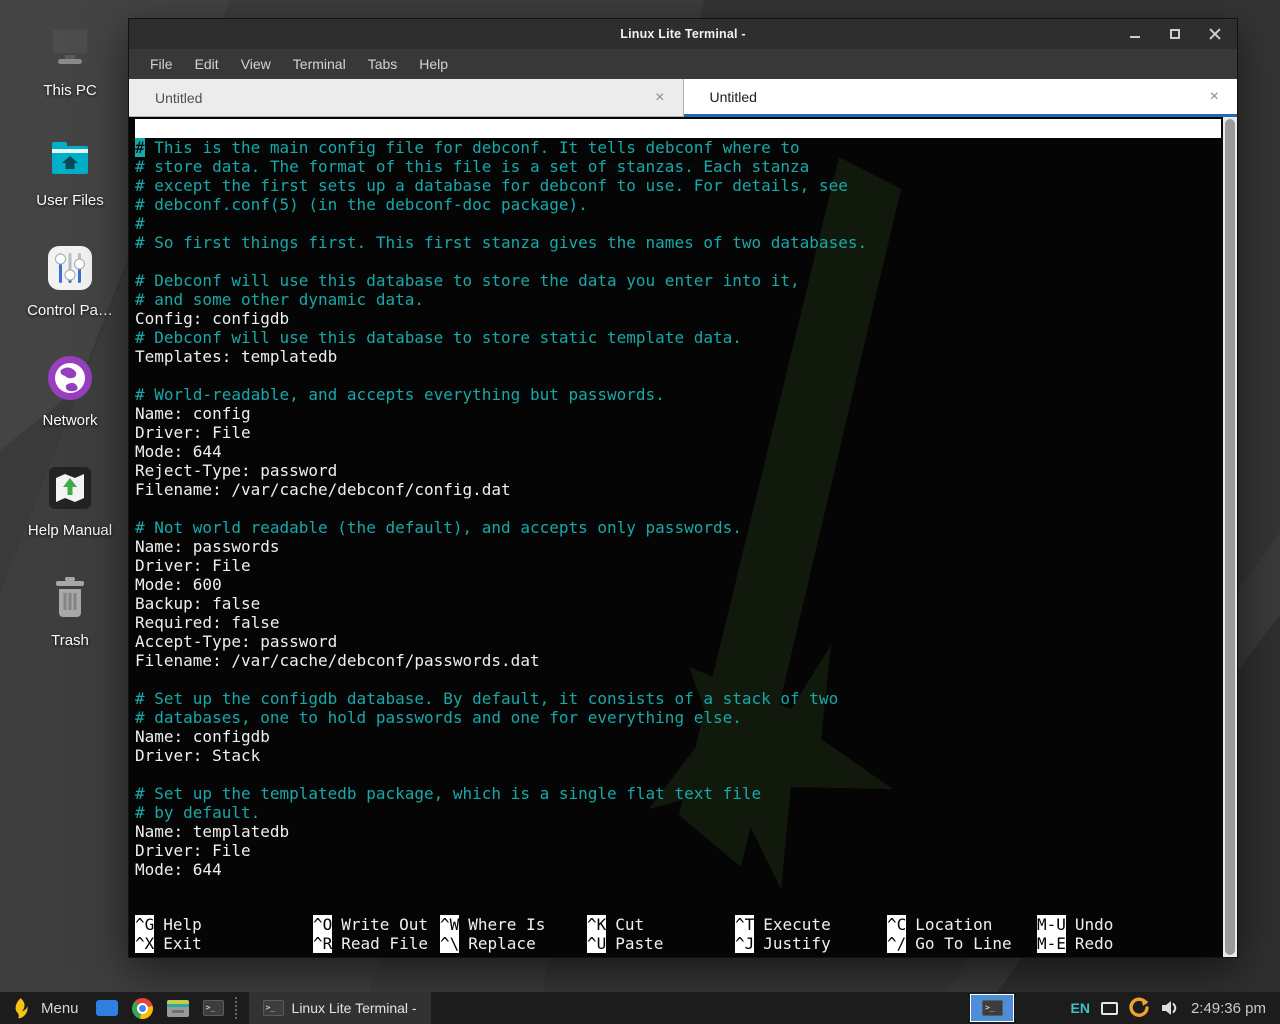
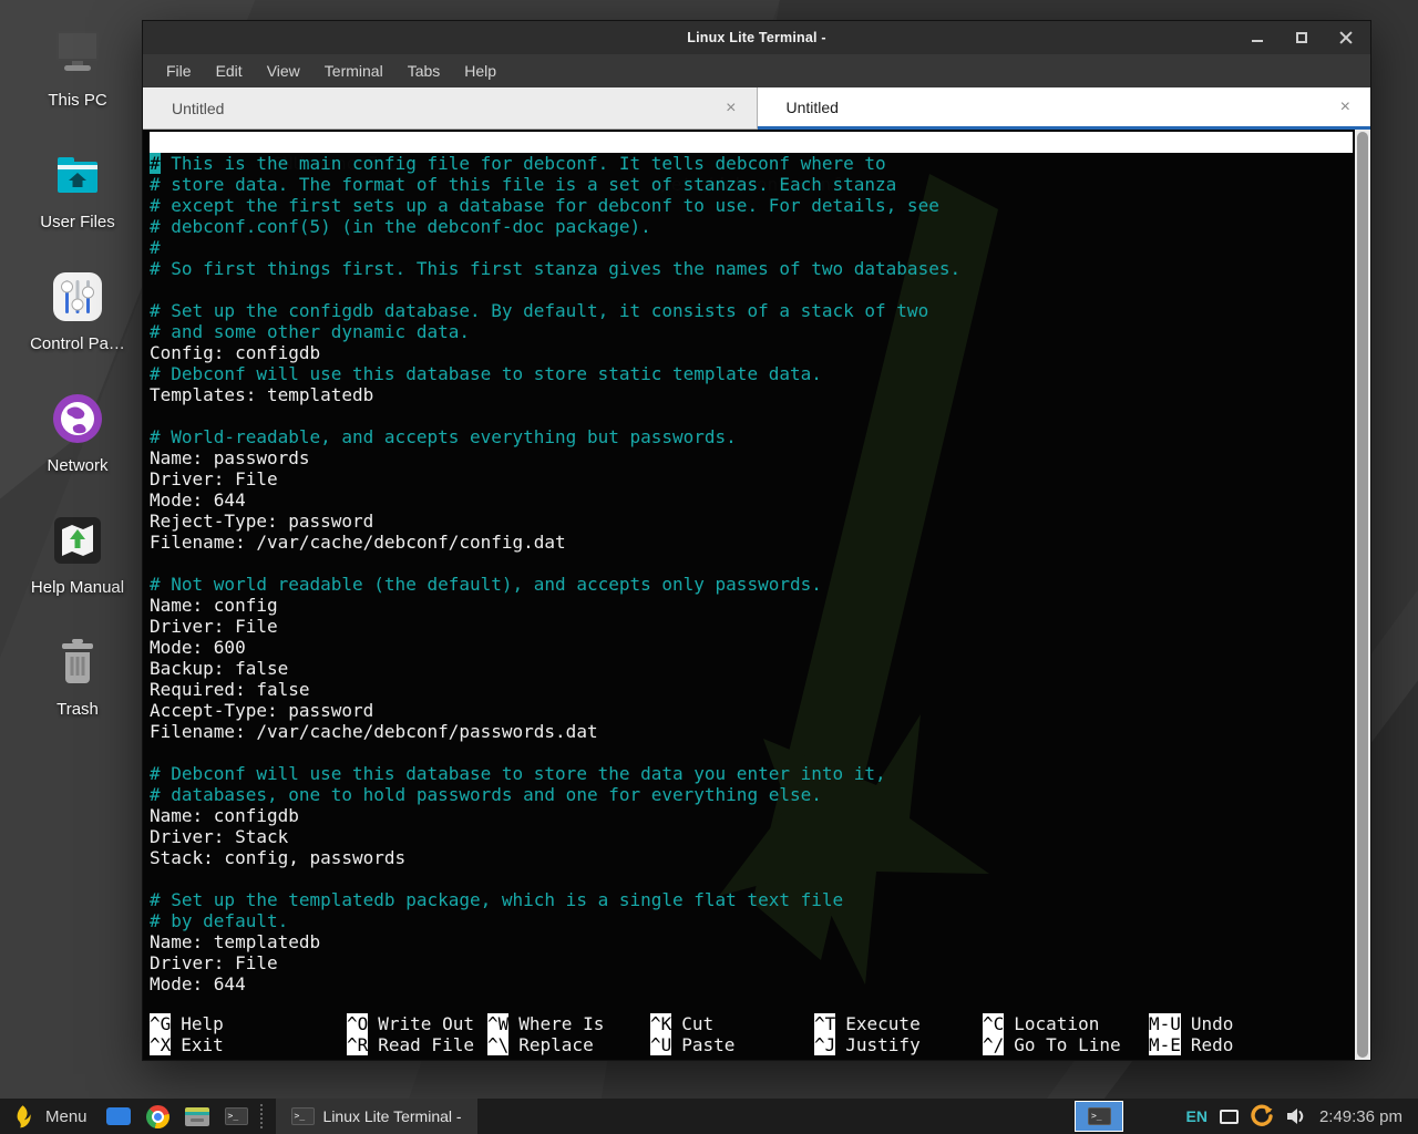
  This PC
  User Files
  Control Pa…
  Network
  Help Manual
  Trash
  Linux Lite Terminal -
  File
  Edit
  View
  Terminal
  Tabs
  Help
  Untitled
  ×
  Untitled
  ×
  GNU nano 7.2
  /etc/debconf.conf
  # This is the main config file for debconf. It tells debconf where to
  # store data. The format of this file is a set of stanzas. Each stanza
  # except the first sets up a database for debconf to use. For details, see
  # debconf.conf(5) (in the debconf-doc package).
  #
  # So first things first. This first stanza gives the names of two databases.
- # Debconf will use this database to store the data you enter into it,
+ # Set up the configdb database. By default, it consists of a stack of two
  # and some other dynamic data.
  Config: configdb
  # Debconf will use this database to store static template data.
  Templates: templatedb
  # World-readable, and accepts everything but passwords.
- Name: config
+ Name: passwords
  Driver: File
  Mode: 644
  Reject-Type: password
  Filename: /var/cache/debconf/config.dat
  # Not world readable (the default), and accepts only passwords.
- Name: passwords
+ Name: config
  Driver: File
  Mode: 600
  Backup: false
  Required: false
  Accept-Type: password
  Filename: /var/cache/debconf/passwords.dat
- # Set up the configdb database. By default, it consists of a stack of two
+ # Debconf will use this database to store the data you enter into it,
  # databases, one to hold passwords and one for everything else.
  Name: configdb
  Driver: Stack
+ Stack: config, passwords
  # Set up the templatedb package, which is a single flat text file
  # by default.
  Name: templatedb
  Driver: File
  Mode: 644
  ^G Help
  ^X Exit
  ^O Write Out
  ^R Read File
  ^W Where Is
  ^\ Replace
  ^K Cut
  ^U Paste
  ^T Execute
  ^J Justify
  ^C Location
  ^/ Go To Line
  M-U Undo
  M-E Redo
  Menu
  >_
  >_
  Linux Lite Terminal -
  >_
  EN
  2:49:36 pm
